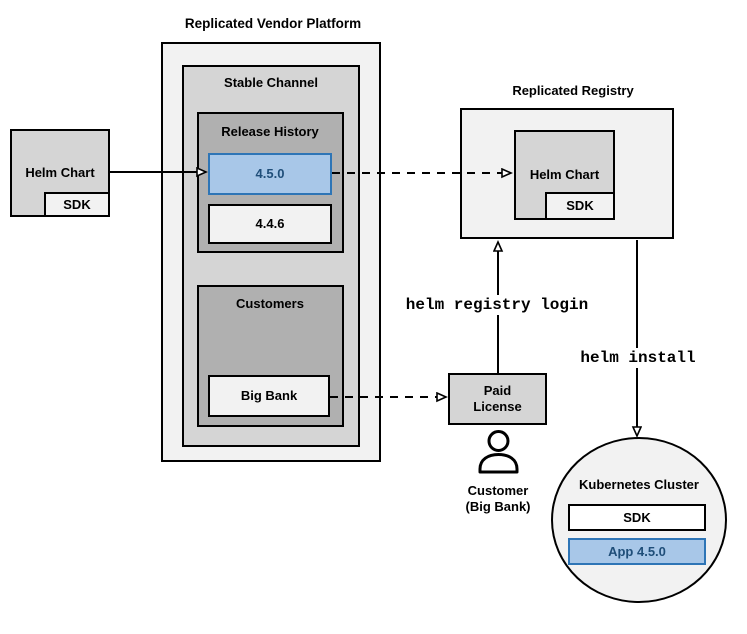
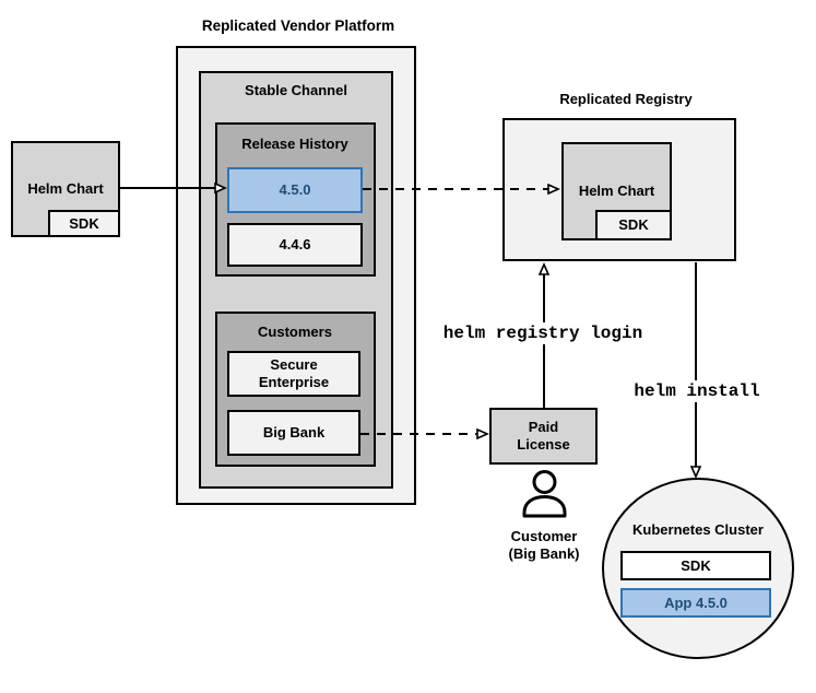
  Replicated Vendor Platform
  Stable Channel
  Release History
  4.5.0
  4.4.6
  Customers
+ Secure Enterprise
  Big Bank
  Helm Chart
  SDK
  Replicated Registry
  Helm Chart
  SDK
  Paid
  License
  Customer
  (Big Bank)
  Kubernetes Cluster
  SDK
  App 4.5.0
  helm registry login
  helm install
